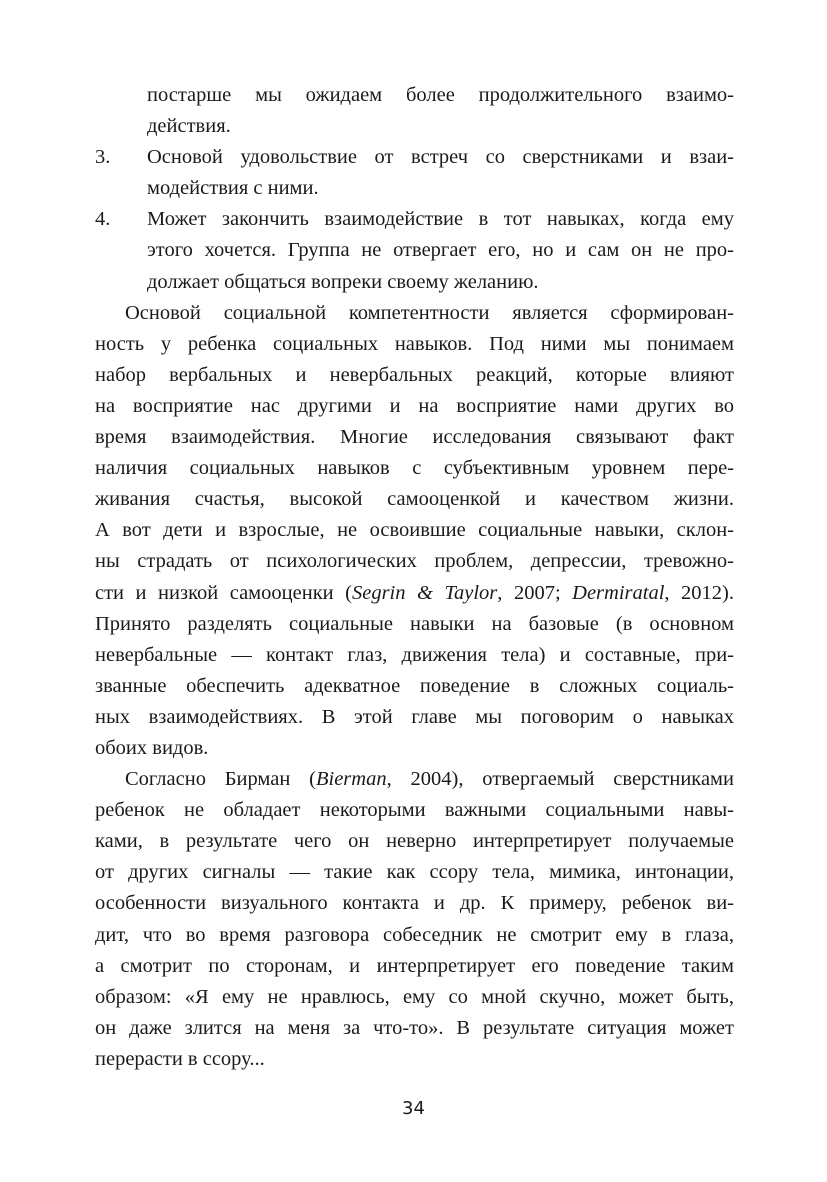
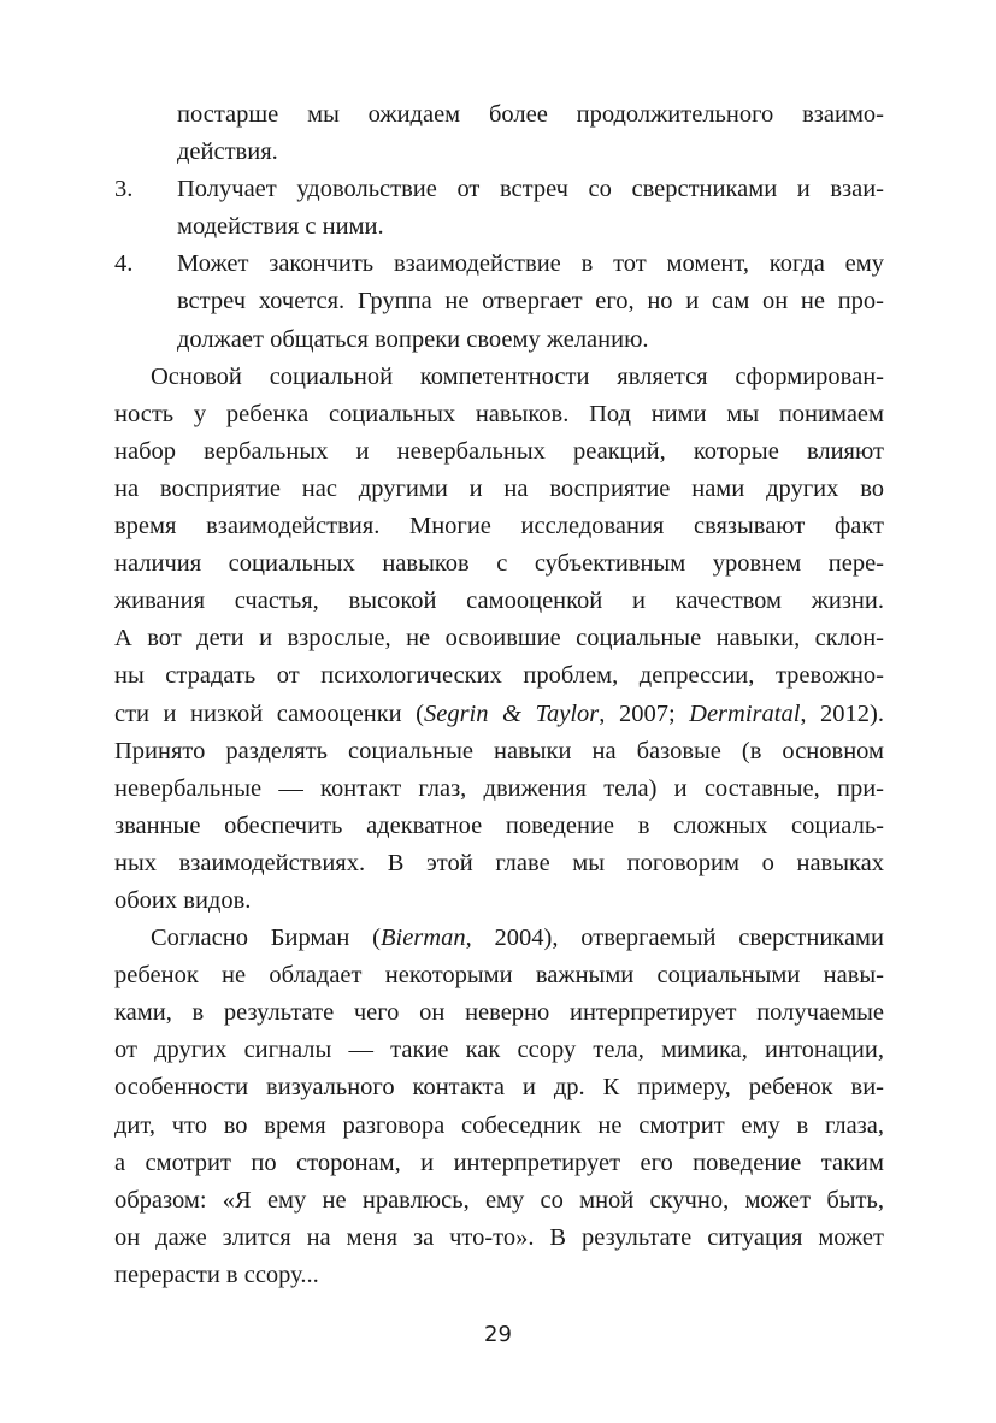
  постарше мы ожидаем более продолжительного взаимо-
  действия.
  3.
- Основой удовольствие от встреч со сверстниками и взаи-
+ Получает удовольствие от встреч со сверстниками и взаи-
  модействия с ними.
  4.
- Может закончить взаимодействие в тот навыках, когда ему
+ Может закончить взаимодействие в тот момент, когда ему
- этого хочется. Группа не отвергает его, но и сам он не про-
+ встреч хочется. Группа не отвергает его, но и сам он не про-
  должает общаться вопреки своему желанию.
  Основой социальной компетентности является сформирован-
  ность у ребенка социальных навыков. Под ними мы понимаем
  набор вербальных и невербальных реакций, которые влияют
  на восприятие нас другими и на восприятие нами других во
  время взаимодействия. Многие исследования связывают факт
  наличия социальных навыков с субъективным уровнем пере-
  живания счастья, высокой самооценкой и качеством жизни.
  А вот дети и взрослые, не освоившие социальные навыки, склон-
  ны страдать от психологических проблем, депрессии, тревожно-
  сти и низкой самооценки (Segrin & Taylor, 2007; Dermiratal, 2012).
  Принято разделять социальные навыки на базовые (в основном
  невербальные — контакт глаз, движения тела) и составные, при-
  званные обеспечить адекватное поведение в сложных социаль-
  ных взаимодействиях. В этой главе мы поговорим о навыках
  обоих видов.
  Согласно Бирман (Bierman, 2004), отвергаемый сверстниками
  ребенок не обладает некоторыми важными социальными навы-
  ками, в результате чего он неверно интерпретирует получаемые
  от других сигналы — такие как ссору тела, мимика, интонации,
  особенности визуального контакта и др. К примеру, ребенок ви-
  дит, что во время разговора собеседник не смотрит ему в глаза,
  а смотрит по сторонам, и интерпретирует его поведение таким
  образом: «Я ему не нравлюсь, ему со мной скучно, может быть,
  он даже злится на меня за что-то». В результате ситуация может
  перерасти в ссору...
- 34
+ 29
